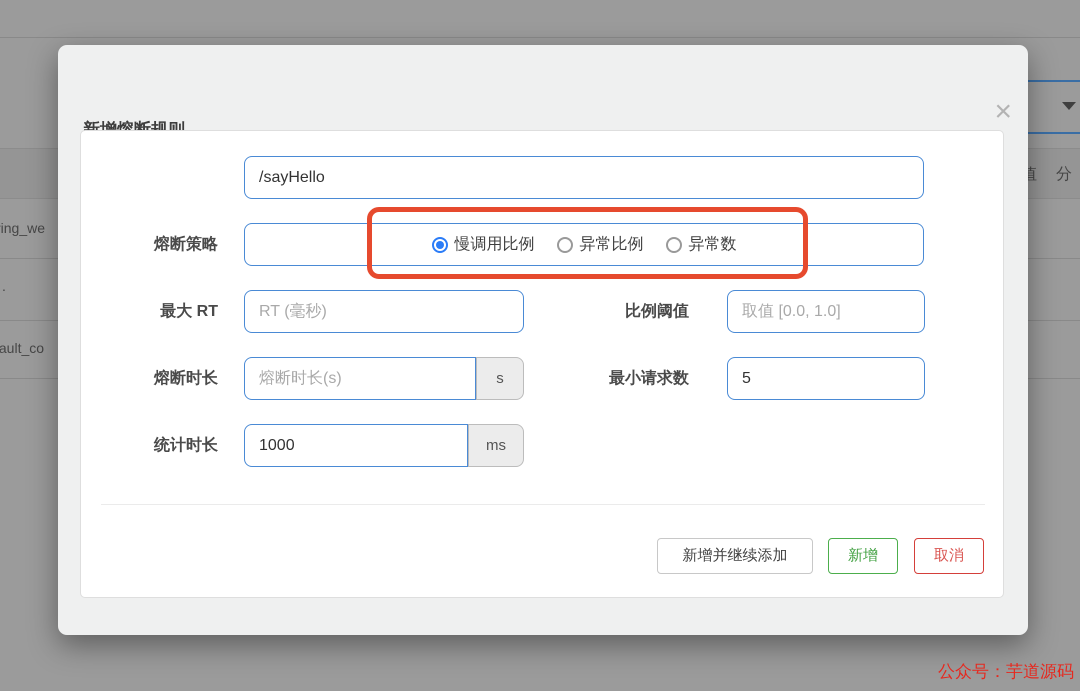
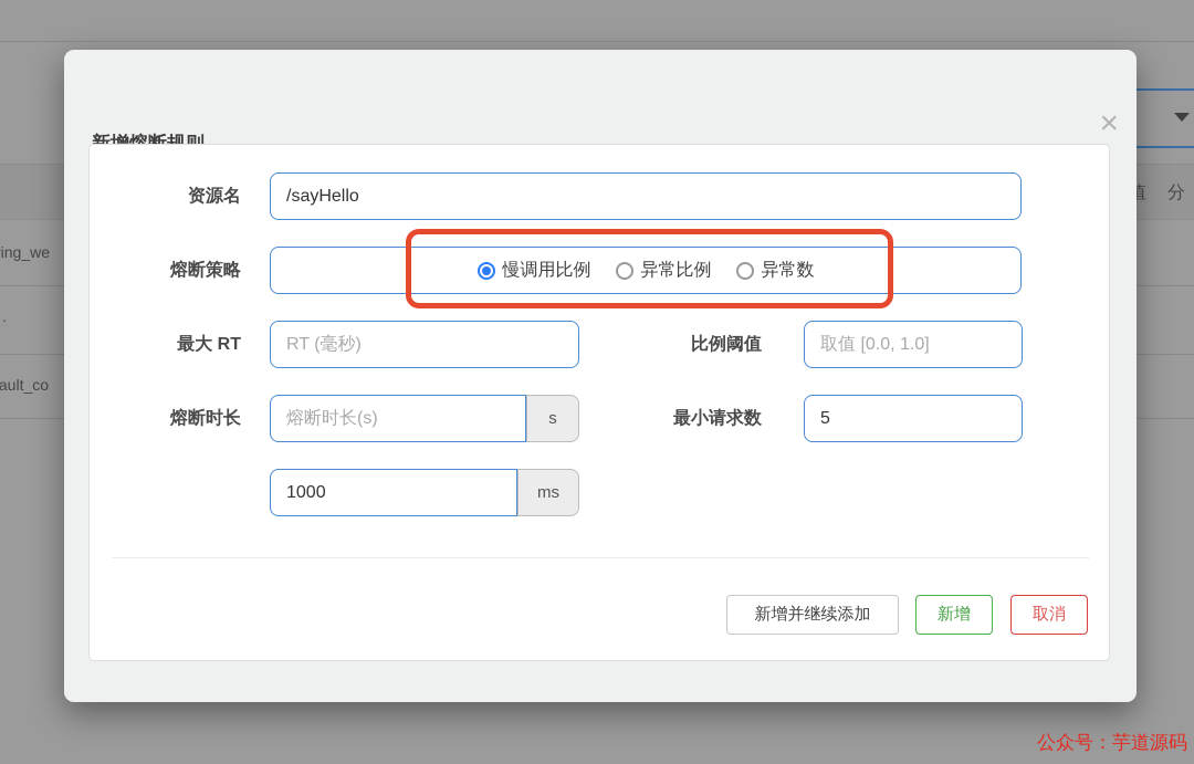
  ing_we
  .
  ault_co
  值
  分
  ×
+ 资源名
  /sayHello
  熔断策略
  慢调用比例
  异常比例
  异常数
  最大 RT
  RT (毫秒)
  比例阈值
  取值 [0.0, 1.0]
  熔断时长
  熔断时长(s)
  s
  最小请求数
  5
- 统计时长
  1000
  ms
  新增并继续添加
  新增
  取消
  公众号：芋道源码
